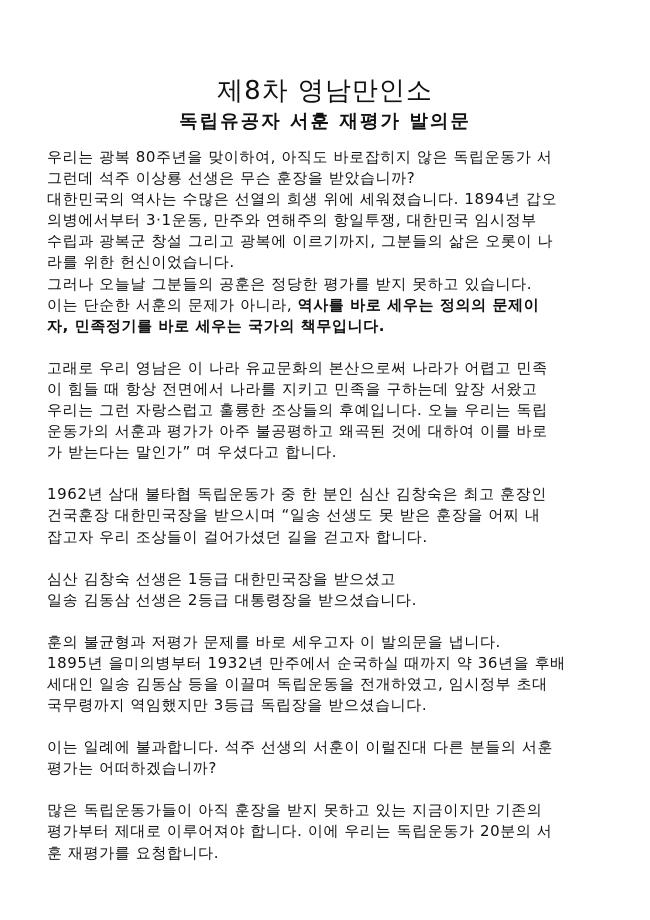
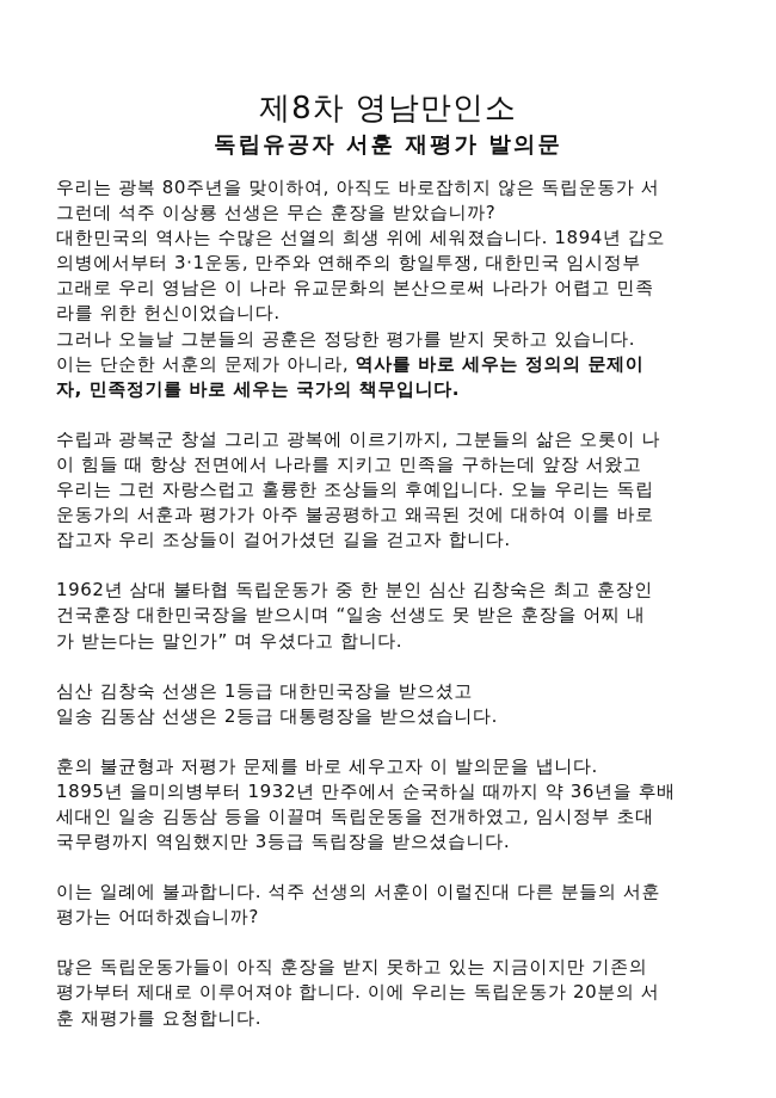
  제8차 영남만인소
  독립유공자 서훈 재평가 발의문
  우리는 광복 80주년을 맞이하여, 아직도 바로잡히지 않은 독립운동가 서
  그런데 석주 이상룡 선생은 무슨 훈장을 받았습니까?
  대한민국의 역사는 수많은 선열의 희생 위에 세워졌습니다. 1894년 갑오
  의병에서부터 3·1운동, 만주와 연해주의 항일투쟁, 대한민국 임시정부
- 수립과 광복군 창설 그리고 광복에 이르기까지, 그분들의 삶은 오롯이 나
+ 고래로 우리 영남은 이 나라 유교문화의 본산으로써 나라가 어렵고 민족
  라를 위한 헌신이었습니다.
  그러나 오늘날 그분들의 공훈은 정당한 평가를 받지 못하고 있습니다.
  이는 단순한 서훈의 문제가 아니라, 역사를 바로 세우는 정의의 문제이
  자, 민족정기를 바로 세우는 국가의 책무입니다.
- 고래로 우리 영남은 이 나라 유교문화의 본산으로써 나라가 어렵고 민족
+ 수립과 광복군 창설 그리고 광복에 이르기까지, 그분들의 삶은 오롯이 나
  이 힘들 때 항상 전면에서 나라를 지키고 민족을 구하는데 앞장 서왔고
  우리는 그런 자랑스럽고 훌륭한 조상들의 후예입니다. 오늘 우리는 독립
  운동가의 서훈과 평가가 아주 불공평하고 왜곡된 것에 대하여 이를 바로
- 가 받는다는 말인가” 며 우셨다고 합니다.
+ 잡고자 우리 조상들이 걸어가셨던 길을 걷고자 합니다.
  1962년 삼대 불타협 독립운동가 중 한 분인 심산 김창숙은 최고 훈장인
  건국훈장 대한민국장을 받으시며 “일송 선생도 못 받은 훈장을 어찌 내
- 잡고자 우리 조상들이 걸어가셨던 길을 걷고자 합니다.
+ 가 받는다는 말인가” 며 우셨다고 합니다.
  심산 김창숙 선생은 1등급 대한민국장을 받으셨고
  일송 김동삼 선생은 2등급 대통령장을 받으셨습니다.
  훈의 불균형과 저평가 문제를 바로 세우고자 이 발의문을 냅니다.
  1895년 을미의병부터 1932년 만주에서 순국하실 때까지 약 36년을 후배
  세대인 일송 김동삼 등을 이끌며 독립운동을 전개하였고, 임시정부 초대
  국무령까지 역임했지만 3등급 독립장을 받으셨습니다.
  이는 일례에 불과합니다. 석주 선생의 서훈이 이럴진대 다른 분들의 서훈
  평가는 어떠하겠습니까?
  많은 독립운동가들이 아직 훈장을 받지 못하고 있는 지금이지만 기존의
  평가부터 제대로 이루어져야 합니다. 이에 우리는 독립운동가 20분의 서
  훈 재평가를 요청합니다.
